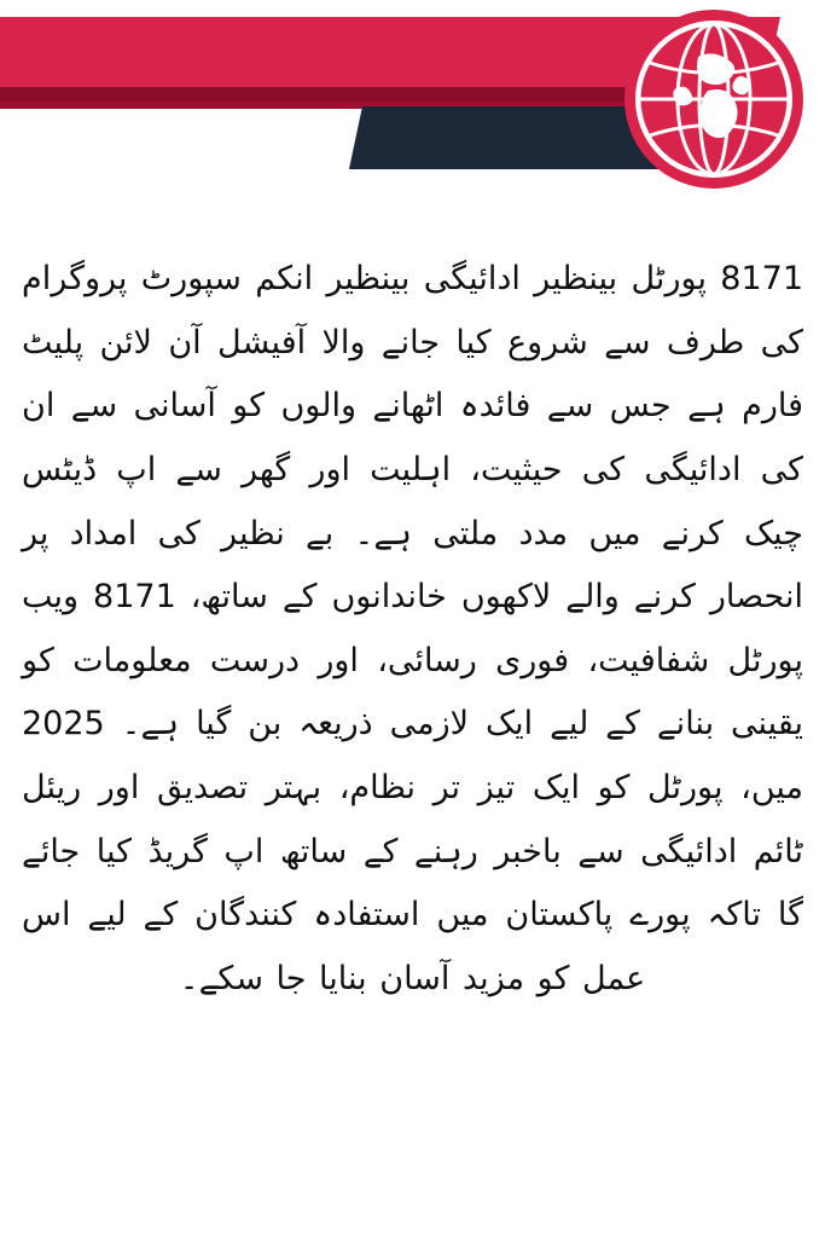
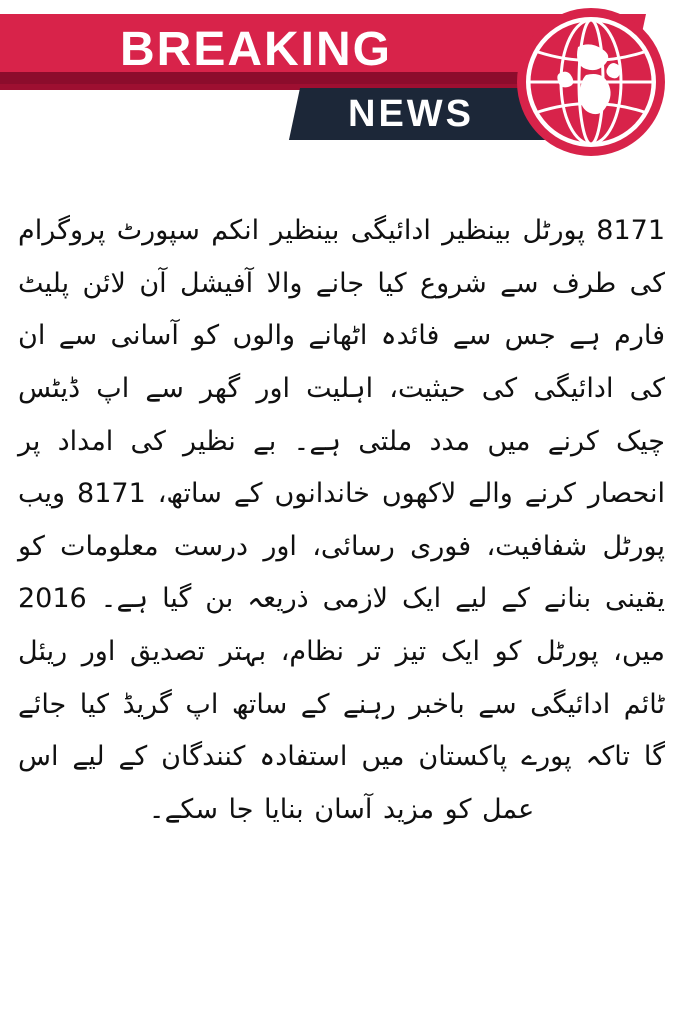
+ BREAKING
+ NEWS
- 8171 پورٹل بینظیر ادائیگی بینظیر انکم سپورٹ پروگرام کی طرف سے شروع کیا جانے والا آفیشل آن لائن پلیٹ فارم ہے جس سے فائدہ اٹھانے والوں کو آسانی سے ان کی ادائیگی کی حیثیت، اہلیت اور گھر سے اپ ڈیٹس چیک کرنے میں مدد ملتی ہے۔ بے نظیر کی امداد پر انحصار کرنے والے لاکھوں خاندانوں کے ساتھ، 8171 ویب پورٹل شفافیت، فوری رسائی، اور درست معلومات کو یقینی بنانے کے لیے ایک لازمی ذریعہ بن گیا ہے۔ 2025 میں، پورٹل کو ایک تیز تر نظام، بہتر تصدیق اور ریئل ٹائم ادائیگی سے باخبر رہنے کے ساتھ اپ گریڈ کیا جائے گا تاکہ پورے پاکستان میں استفادہ کنندگان کے لیے اس عمل کو مزید آسان بنایا جا سکے۔
+ 8171 پورٹل بینظیر ادائیگی بینظیر انکم سپورٹ پروگرام کی طرف سے شروع کیا جانے والا آفیشل آن لائن پلیٹ فارم ہے جس سے فائدہ اٹھانے والوں کو آسانی سے ان کی ادائیگی کی حیثیت، اہلیت اور گھر سے اپ ڈیٹس چیک کرنے میں مدد ملتی ہے۔ بے نظیر کی امداد پر انحصار کرنے والے لاکھوں خاندانوں کے ساتھ، 8171 ویب پورٹل شفافیت، فوری رسائی، اور درست معلومات کو یقینی بنانے کے لیے ایک لازمی ذریعہ بن گیا ہے۔ 2016 میں، پورٹل کو ایک تیز تر نظام، بہتر تصدیق اور ریئل ٹائم ادائیگی سے باخبر رہنے کے ساتھ اپ گریڈ کیا جائے گا تاکہ پورے پاکستان میں استفادہ کنندگان کے لیے اس عمل کو مزید آسان بنایا جا سکے۔
